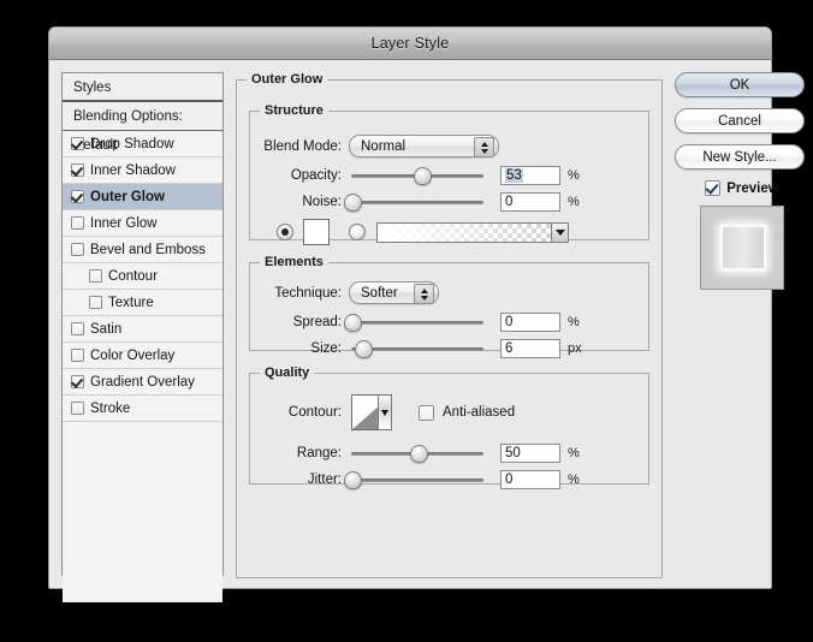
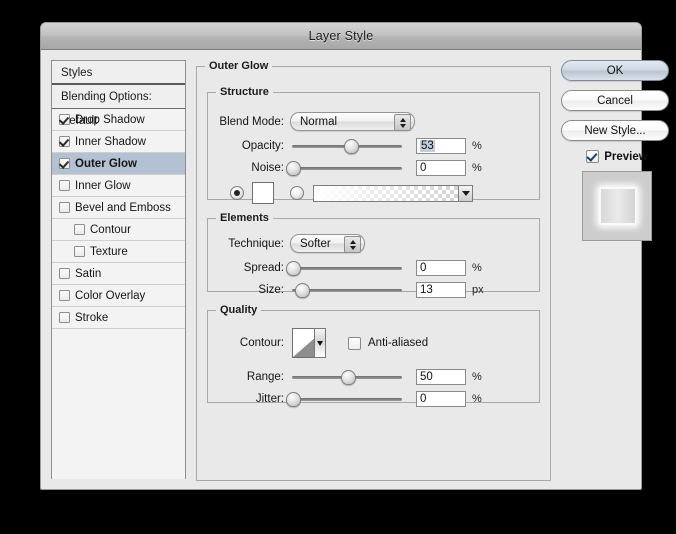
  Layer Style
  Styles
  Blending Options: efault
  Drop Shadow
  Inner Shadow
  Outer Glow
  Inner Glow
  Bevel and Emboss
  Contour
  Texture
  Satin
  Color Overlay
- Gradient Overlay
  Stroke
  Outer Glow
  Structure
  Blend Mode:
  Normal
  Opacity:
  53
  %
  Noise:
  0
  %
  Elements
  Technique:
  Softer
  Spread:
  0
  %
  Size:
- 6
+ 13
  px
  Quality
  Contour:
  Anti-aliased
  Range:
  50
  %
  Jitter:
  0
  %
  OK
  Cancel
  New Style...
  Preview
